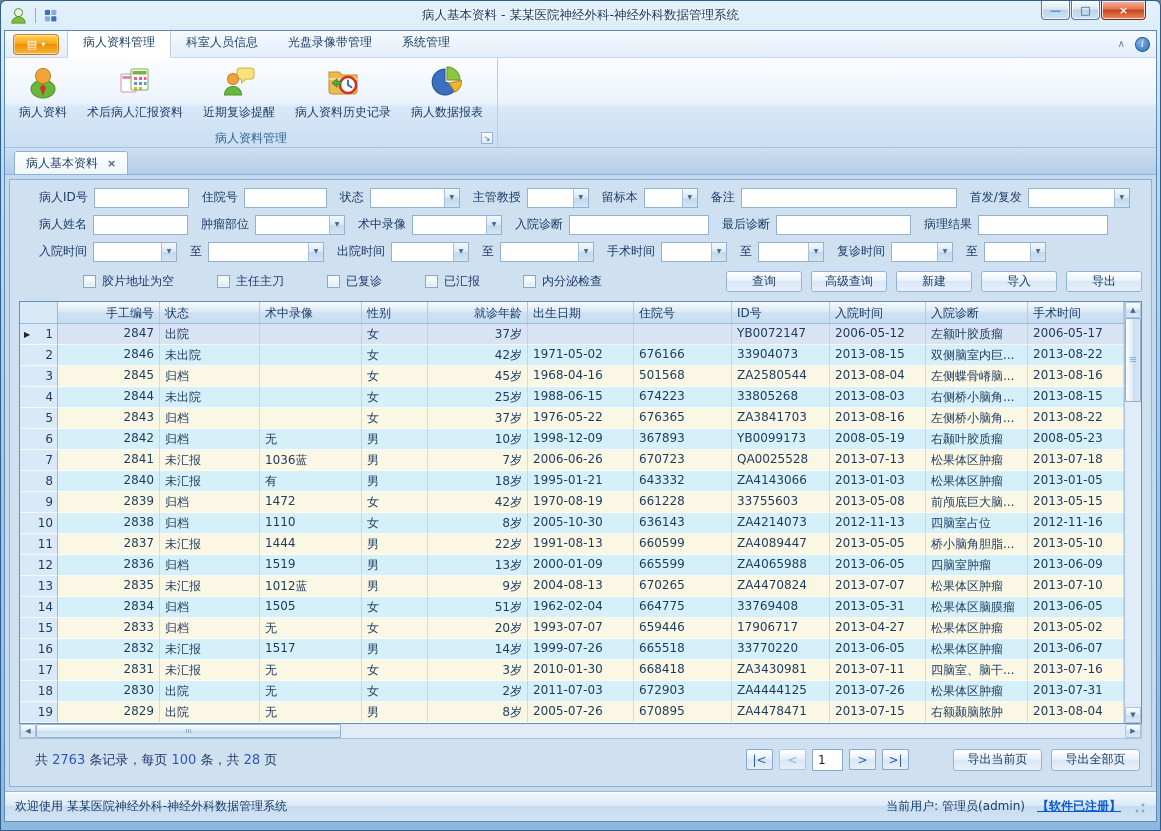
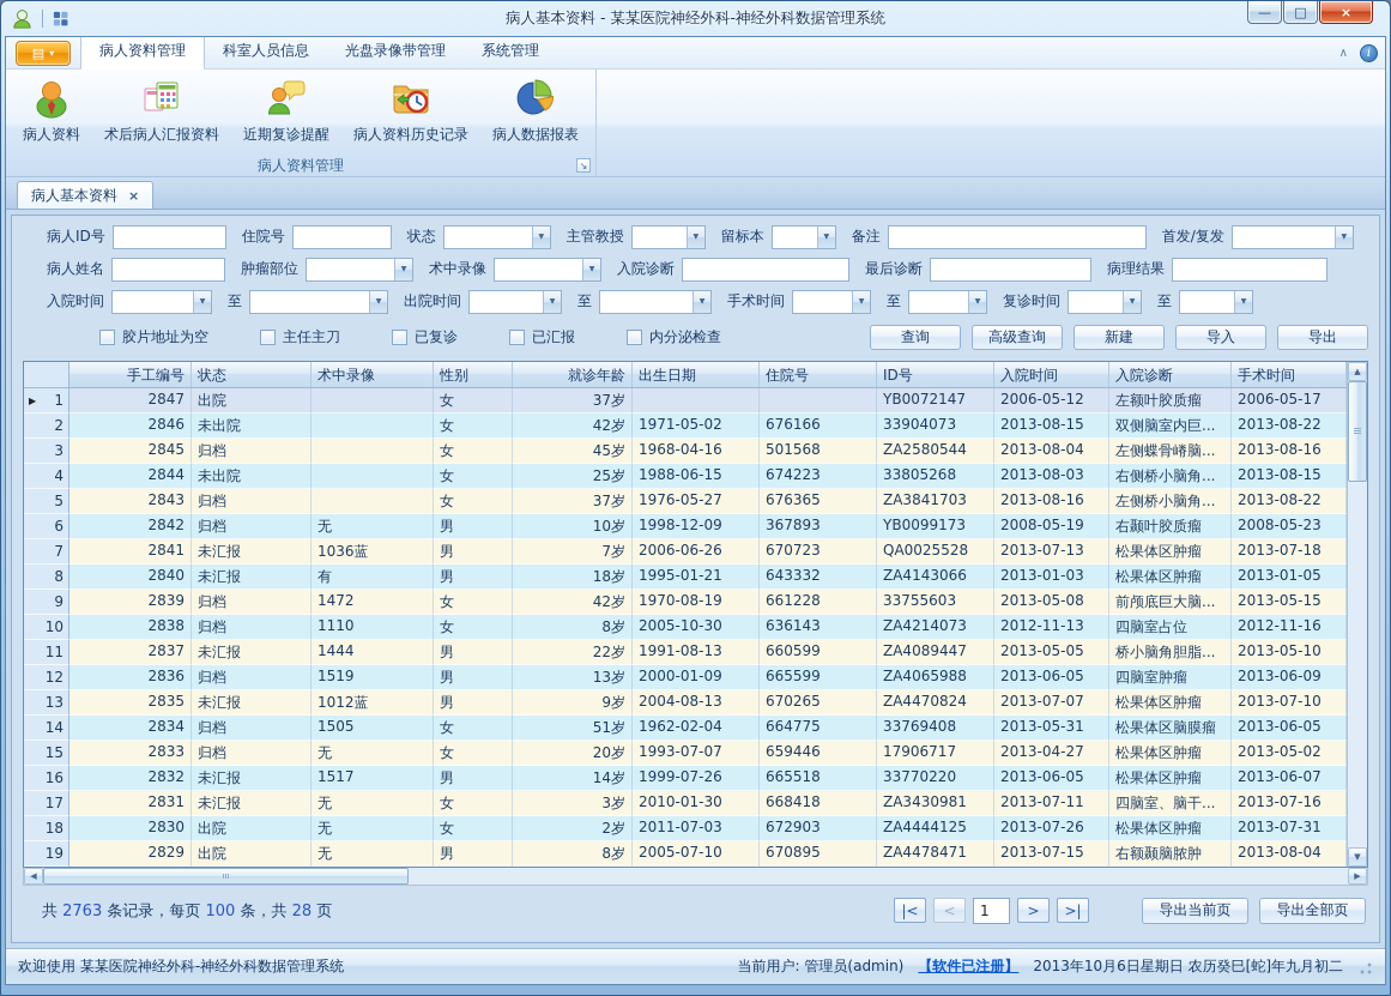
  病人基本资料 - 某某医院神经外科-神经外科数据管理系统
  —
  □
  ×
  ▤
  ▾
  病人资料管理
  科室人员信息
  光盘录像带管理
  系统管理
  ∧
  i
  病人资料
  术后病人汇报资料
  近期复诊提醒
  病人资料历史记录
  病人数据报表
  病人资料管理
  ↘
  病人基本资料
  ×
  病人ID号
  住院号
  状态
  主管教授
  留标本
  备注
  首发/复发
  病人姓名
  肿瘤部位
  术中录像
  入院诊断
  最后诊断
  病理结果
  入院时间
  至
  出院时间
  至
  手术时间
  至
  复诊时间
  至
  胶片地址为空
  主任主刀
  已复诊
  已汇报
  内分泌检查
  查询
  高级查询
  新建
  导入
  导出
  手工编号
  状态
  术中录像
  性别
  就诊年龄
  出生日期
  住院号
  ID号
  入院时间
  入院诊断
  手术时间
  ▶
  1
  2847
  出院
  女
  37岁
  YB0072147
  2006-05-12
  左额叶胶质瘤
  2006-05-17
  2
  2846
  未出院
  女
  42岁
  1971-05-02
  676166
  33904073
  2013-08-15
  双侧脑室内巨...
  2013-08-22
  3
  2845
  归档
  女
  45岁
  1968-04-16
  501568
  ZA2580544
  2013-08-04
  左侧蝶骨嵴脑...
  2013-08-16
  4
  2844
  未出院
  女
  25岁
  1988-06-15
  674223
  33805268
  2013-08-03
  右侧桥小脑角...
  2013-08-15
  5
  2843
  归档
  女
  37岁
- 1976-05-22
+ 1976-05-27
  676365
  ZA3841703
  2013-08-16
  左侧桥小脑角...
  2013-08-22
  6
  2842
  归档
  无
  男
  10岁
  1998-12-09
  367893
  YB0099173
  2008-05-19
  右颞叶胶质瘤
  2008-05-23
  7
  2841
  未汇报
  1036蓝
  男
  7岁
  2006-06-26
  670723
  QA0025528
  2013-07-13
  松果体区肿瘤
  2013-07-18
  8
  2840
  未汇报
  有
  男
  18岁
  1995-01-21
  643332
  ZA4143066
  2013-01-03
  松果体区肿瘤
  2013-01-05
  9
  2839
  归档
  1472
  女
  42岁
  1970-08-19
  661228
  33755603
  2013-05-08
  前颅底巨大脑...
  2013-05-15
  10
  2838
  归档
  1110
  女
  8岁
  2005-10-30
  636143
  ZA4214073
  2012-11-13
  四脑室占位
  2012-11-16
  11
  2837
  未汇报
  1444
  男
  22岁
  1991-08-13
  660599
  ZA4089447
  2013-05-05
  桥小脑角胆脂...
  2013-05-10
  12
  2836
  归档
  1519
  男
  13岁
  2000-01-09
  665599
  ZA4065988
  2013-06-05
  四脑室肿瘤
  2013-06-09
  13
  2835
  未汇报
  1012蓝
  男
  9岁
  2004-08-13
  670265
  ZA4470824
  2013-07-07
  松果体区肿瘤
  2013-07-10
  14
  2834
  归档
  1505
  女
  51岁
  1962-02-04
  664775
  33769408
  2013-05-31
  松果体区脑膜瘤
  2013-06-05
  15
  2833
  归档
  无
  女
  20岁
  1993-07-07
  659446
  17906717
  2013-04-27
  松果体区肿瘤
  2013-05-02
  16
  2832
  未汇报
  1517
  男
  14岁
  1999-07-26
  665518
  33770220
  2013-06-05
  松果体区肿瘤
  2013-06-07
  17
  2831
  未汇报
  无
  女
  3岁
  2010-01-30
  668418
  ZA3430981
  2013-07-11
  四脑室、脑干...
  2013-07-16
  18
  2830
  出院
  无
  女
  2岁
  2011-07-03
  672903
  ZA4444125
  2013-07-26
  松果体区肿瘤
  2013-07-31
  19
  2829
  出院
  无
  男
  8岁
- 2005-07-26
+ 2005-07-10
  670895
  ZA4478471
  2013-07-15
  右额颞脑脓肿
  2013-08-04
  ▲
  ▼
  ◀
  ▶
  共 2763 条记录，每页 100 条，共 28 页
  |<
  <
  1
  >
  >|
  导出当前页
  导出全部页
  欢迎使用 某某医院神经外科-神经外科数据管理系统
  当前用户: 管理员(admin)
  【软件已注册】
+ 2013年10月6日星期日 农历癸巳[蛇]年九月初二
